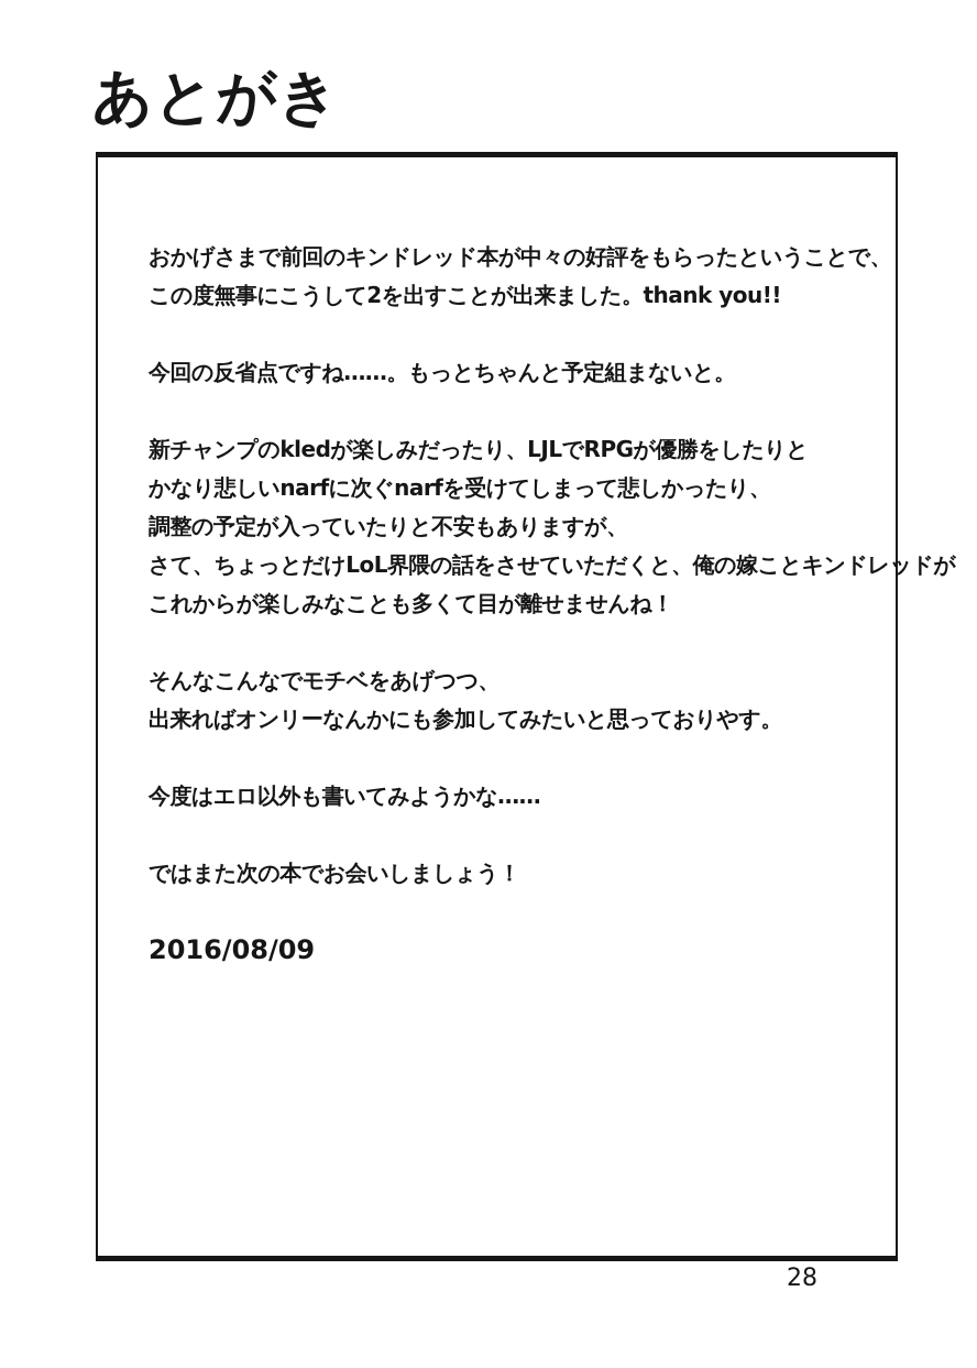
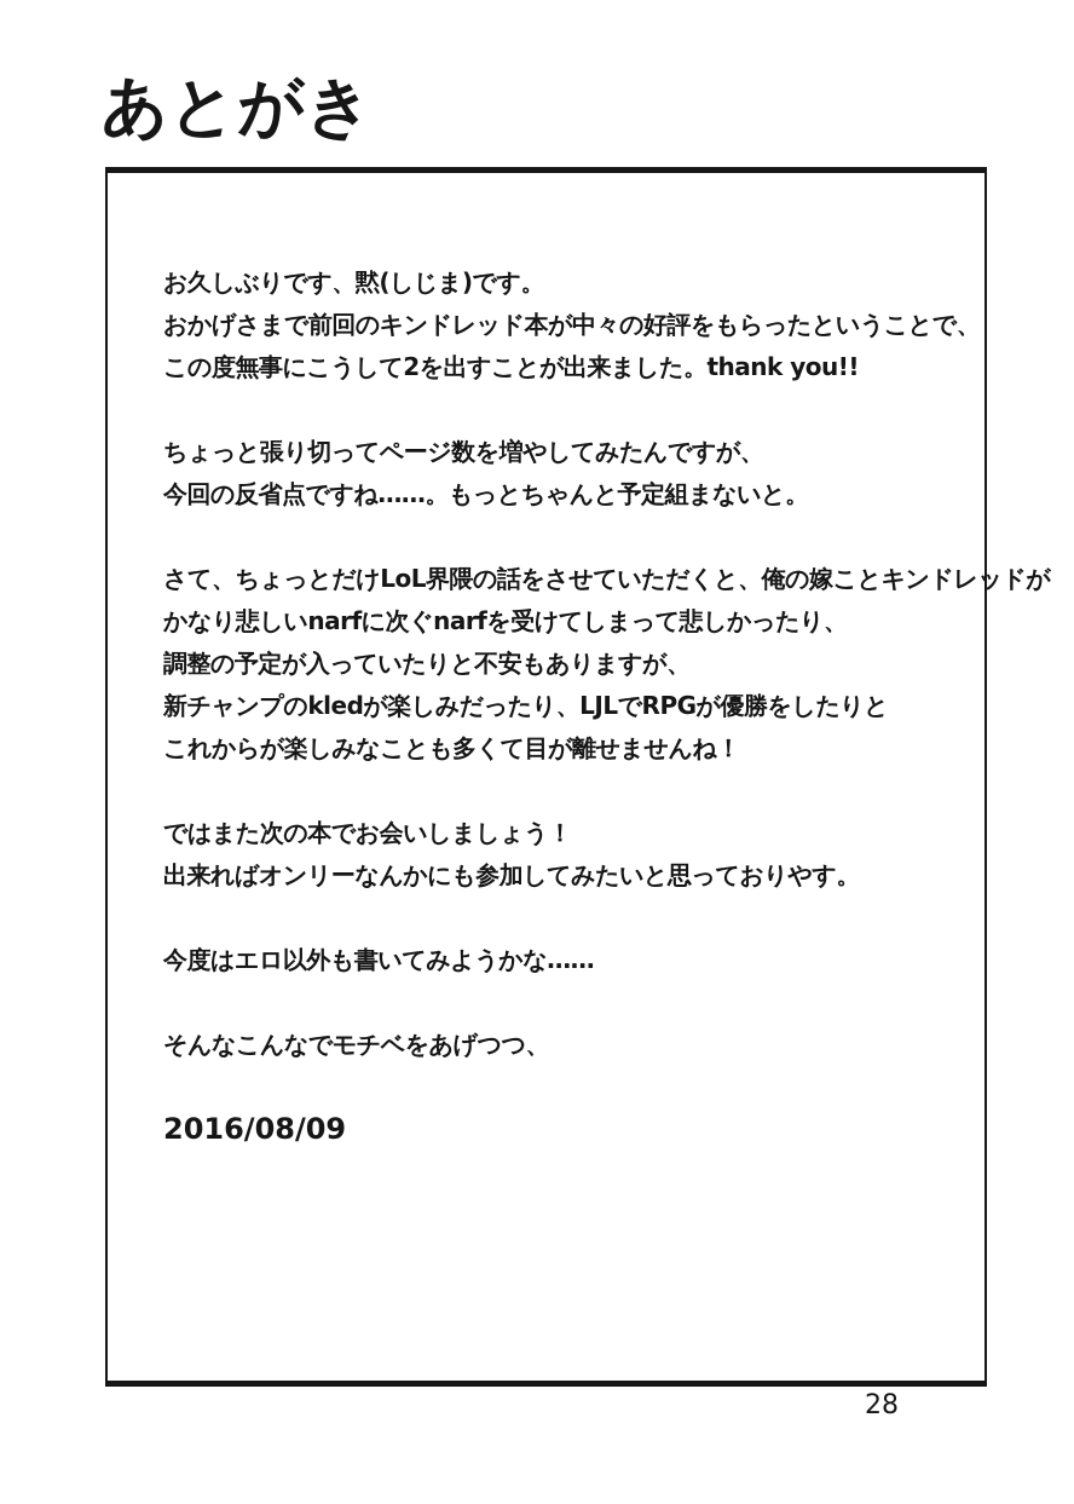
  あとがき
+ お久しぶりです、黙(しじま)です。
  おかげさまで前回のキンドレッド本が中々の好評をもらったということで、
  この度無事にこうして2を出すことが出来ました。thank you!!
+ ちょっと張り切ってページ数を増やしてみたんですが、
  今回の反省点ですね……。もっとちゃんと予定組まないと。
- 新チャンプのkledが楽しみだったり、LJLでRPGが優勝をしたりと
+ さて、ちょっとだけLoL界隈の話をさせていただくと、俺の嫁ことキンドレッドが
  かなり悲しいnarfに次ぐnarfを受けてしまって悲しかったり、
  調整の予定が入っていたりと不安もありますが、
- さて、ちょっとだけLoL界隈の話をさせていただくと、俺の嫁ことキンドレッドが
+ 新チャンプのkledが楽しみだったり、LJLでRPGが優勝をしたりと
  これからが楽しみなことも多くて目が離せませんね！
- そんなこんなでモチベをあげつつ、
+ ではまた次の本でお会いしましょう！
  出来ればオンリーなんかにも参加してみたいと思っておりやす。
  今度はエロ以外も書いてみようかな……
- ではまた次の本でお会いしましょう！
+ そんなこんなでモチベをあげつつ、
  2016/08/09
  28
